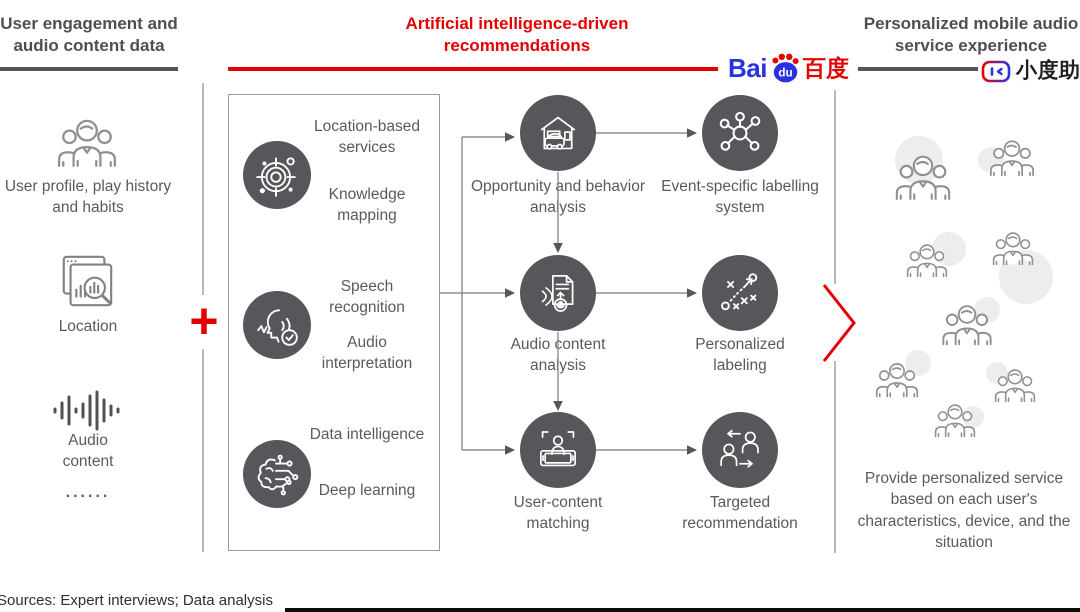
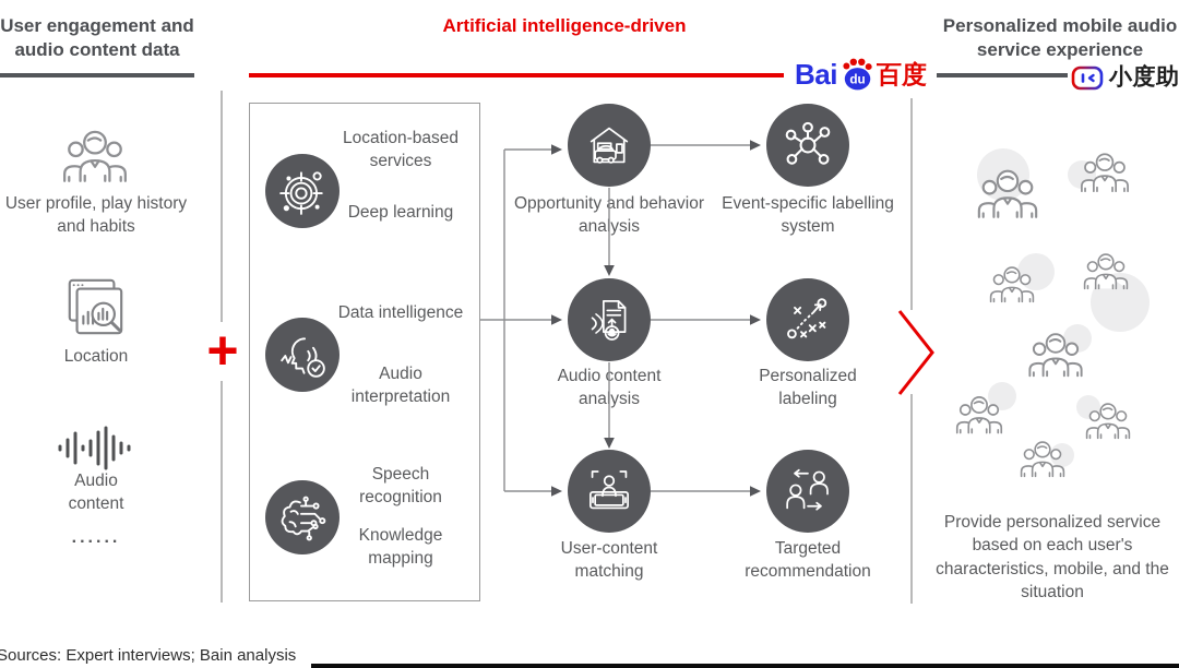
  User engagement and
  audio content data
  Artificial intelligence-driven
- recommendations
  Bai
  du
  百度
  Personalized mobile audio
  service experience
  小度助
  User profile, play history and habits
  Location
  Audio content
  ......
  +
  Location-based services
- Knowledge mapping
+ Deep learning
- Speech recognition
+ Data intelligence
  Audio interpretation
- Data intelligence
+ Speech recognition
- Deep learning
+ Knowledge mapping
  Opportunity and behavior anaysis
  Event-specific labelling system
  Audioontent anaysis
  Personalized labeling
  User-content matching
  Targeted recommendation
- Provide personalized service based on each user's characteristics, device, and the situation
+ Provide personalized service based on each user's characteristics, mobile, and the situation
- Sources: Expert interviews; Data analysis
+ Sources: Expert interviews; Bain analysis
